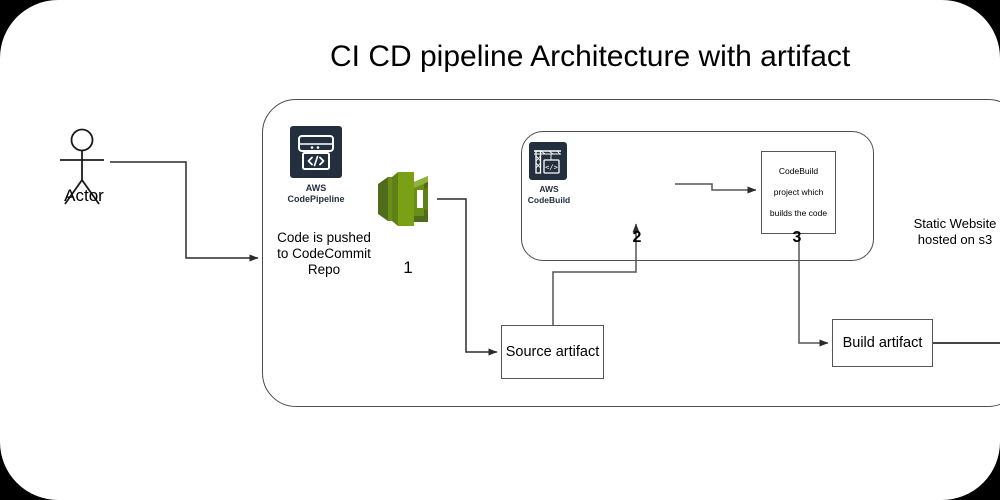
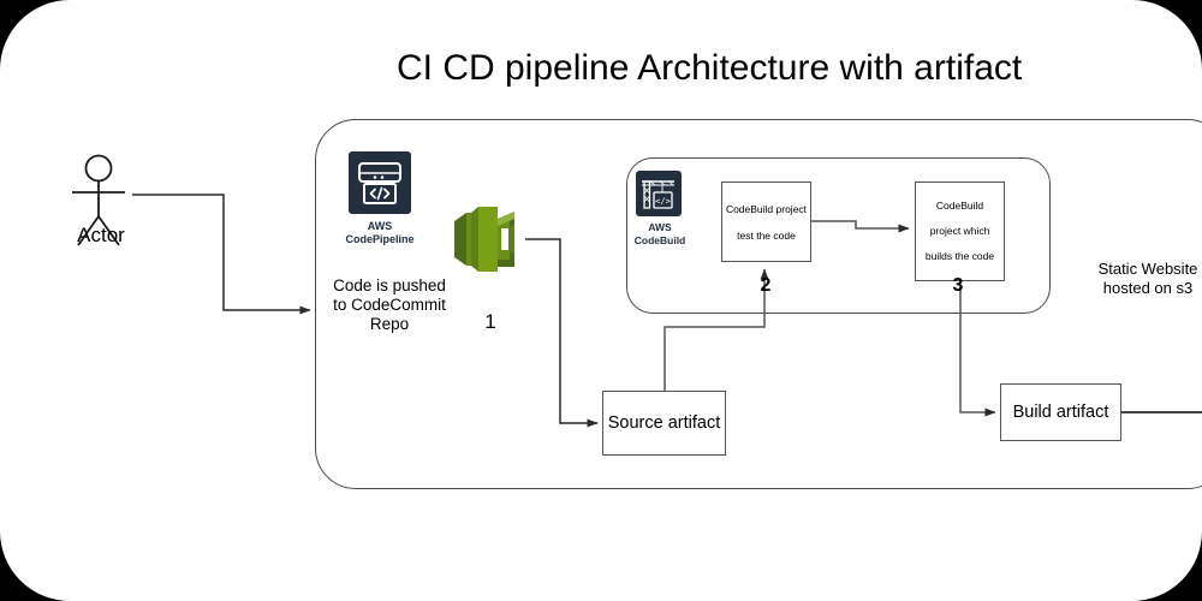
  CI CD pipeline Architecture with artifact
  Actor
  AWS
  CodePipeline
  Code is pushed
  to CodeCommit
  Repo
  1
  </>
  AWS
  CodeBuild
+ CodeBuild project
+ test the code
  2
  CodeBuild
  project which
  builds the code
  3
  Source artifact
  Build artifact
  Static Website
  hosted on s3
